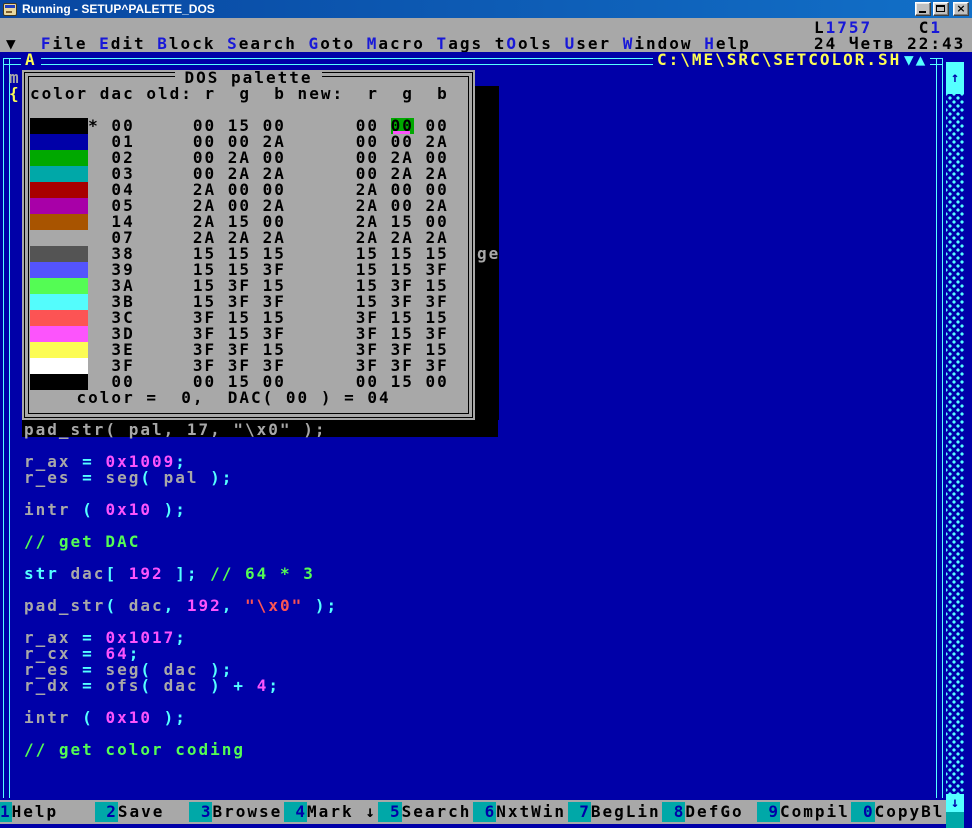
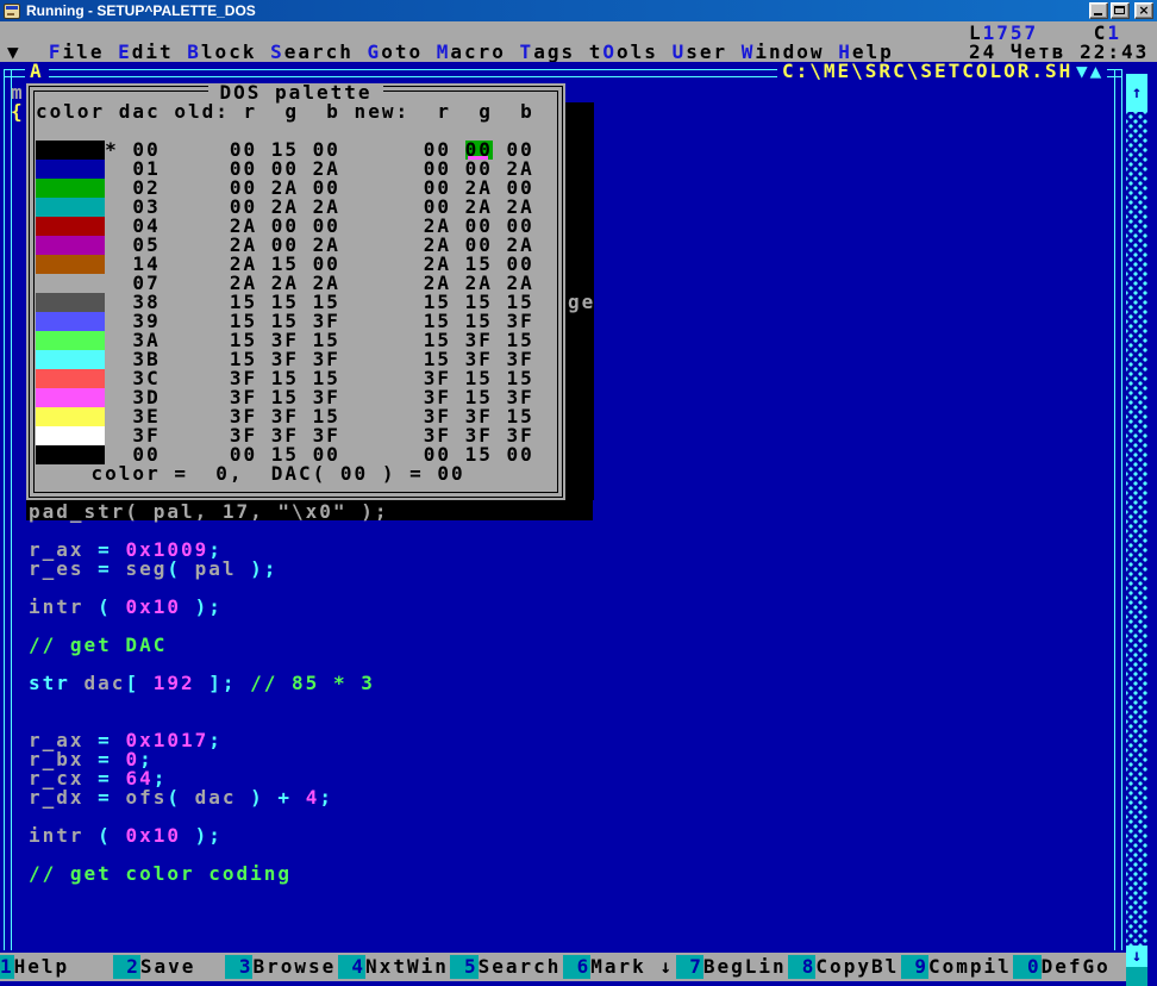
  Running - SETUP^PALETTE_DOS
  ×
  L1757 C1
  24 Четв 22:43
  ▼ File Edit Block Search Goto Macro Tags tOols User Window Help
  A
  C:\ME\SRC\SETCOLOR.SH
  ▼▲
  ↑
  ↓
  m
  {
  ge
  pad_str( pal, 17, "\x0" );
  r_ax = 0x1009;
  r_es = seg( pal );
  intr ( 0x10 );
  // get DAC
- str dac[ 192 ]; // 64 * 3
+ str dac[ 192 ]; // 85 * 3
- pad_str( dac, 192, "\x0" );
  r_ax = 0x1017;
+ r_bx = 0;
  r_cx = 64;
- r_es = seg( dac );
  r_dx = ofs( dac ) + 4;
  intr ( 0x10 );
  // get color coding
  DOS palette
  color dac old: r g b new: r g b
  * 00 00 15 00 00 00 00
  01 00 00 2A 00 00 2A
  02 00 2A 00 00 2A 00
  03 00 2A 2A 00 2A 2A
  04 2A 00 00 2A 00 00
  05 2A 00 2A 2A 00 2A
  14 2A 15 00 2A 15 00
  07 2A 2A 2A 2A 2A 2A
  38 15 15 15 15 15 15
  39 15 15 3F 15 15 3F
  3A 15 3F 15 15 3F 15
  3B 15 3F 3F 15 3F 3F
  3C 3F 15 15 3F 15 15
  3D 3F 15 3F 3F 15 3F
  3E 3F 3F 15 3F 3F 15
  3F 3F 3F 3F 3F 3F 3F
  00 00 15 00 00 15 00
- color = 0, DAC( 00 ) = 04
+ color = 0, DAC( 00 ) = 00
  1
  Help
  2
  Save
  3
  Browse
  4
- Mark ↓
+ NxtWin
  5
  Search
  6
- NxtWin
+ Mark ↓
  7
  BegLin
  8
- DefGo
+ CopyBl
  9
  Compil
  0
- CopyBl
+ DefGo
